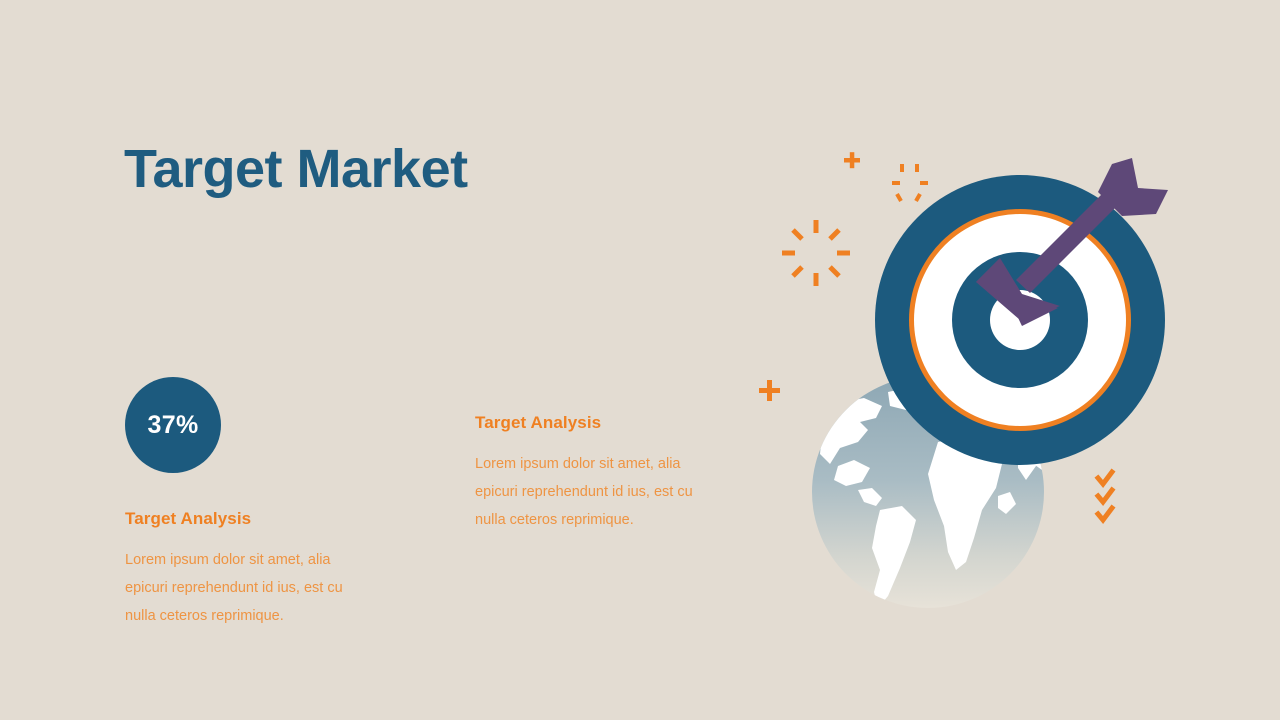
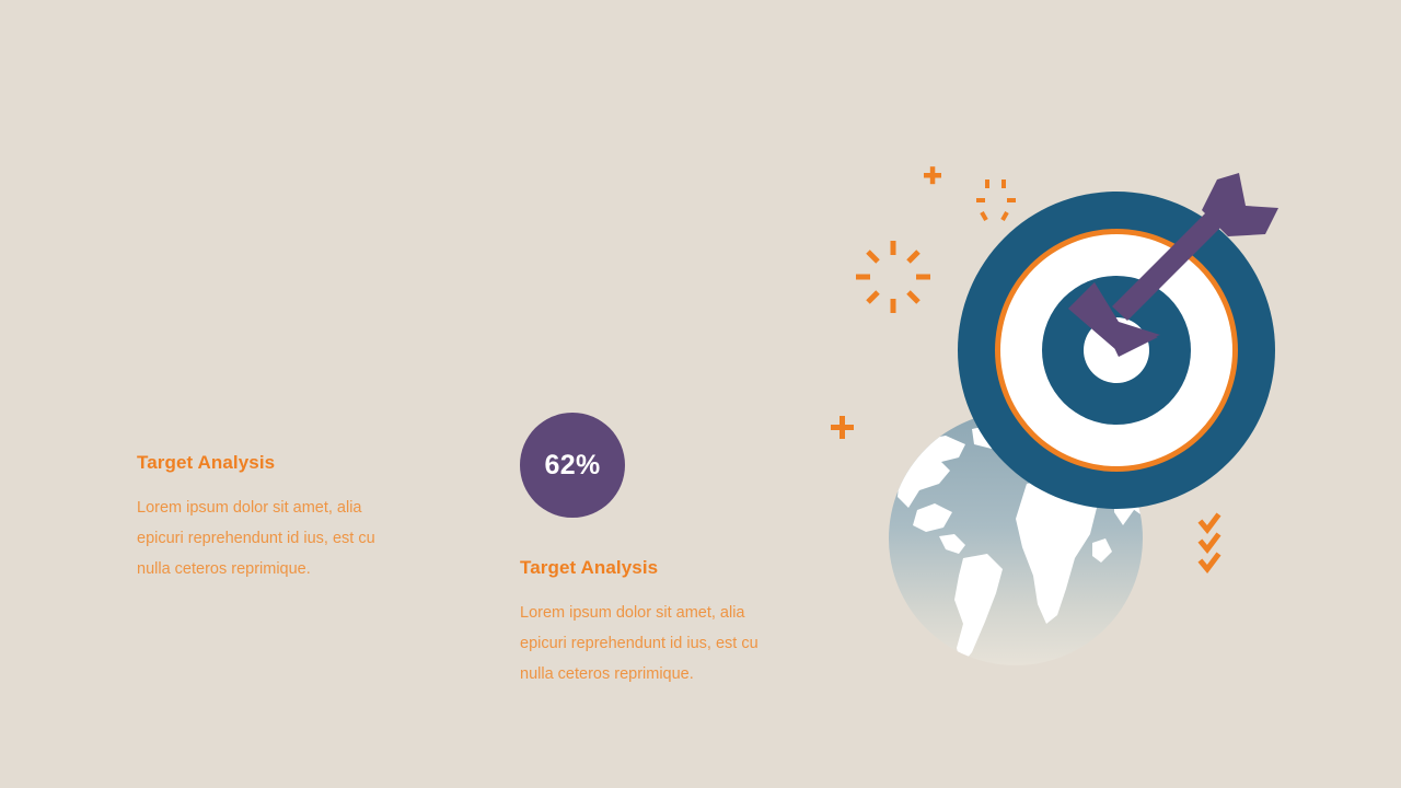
- Target Market
- 37%
  Target Analysis
  Lorem ipsum dolor sit amet, alia epicuri reprehendunt id ius, est cu nulla ceteros reprimique.
+ 62%
  Target Analysis
  Lorem ipsum dolor sit amet, alia epicuri reprehendunt id ius, est cu nulla ceteros reprimique.
